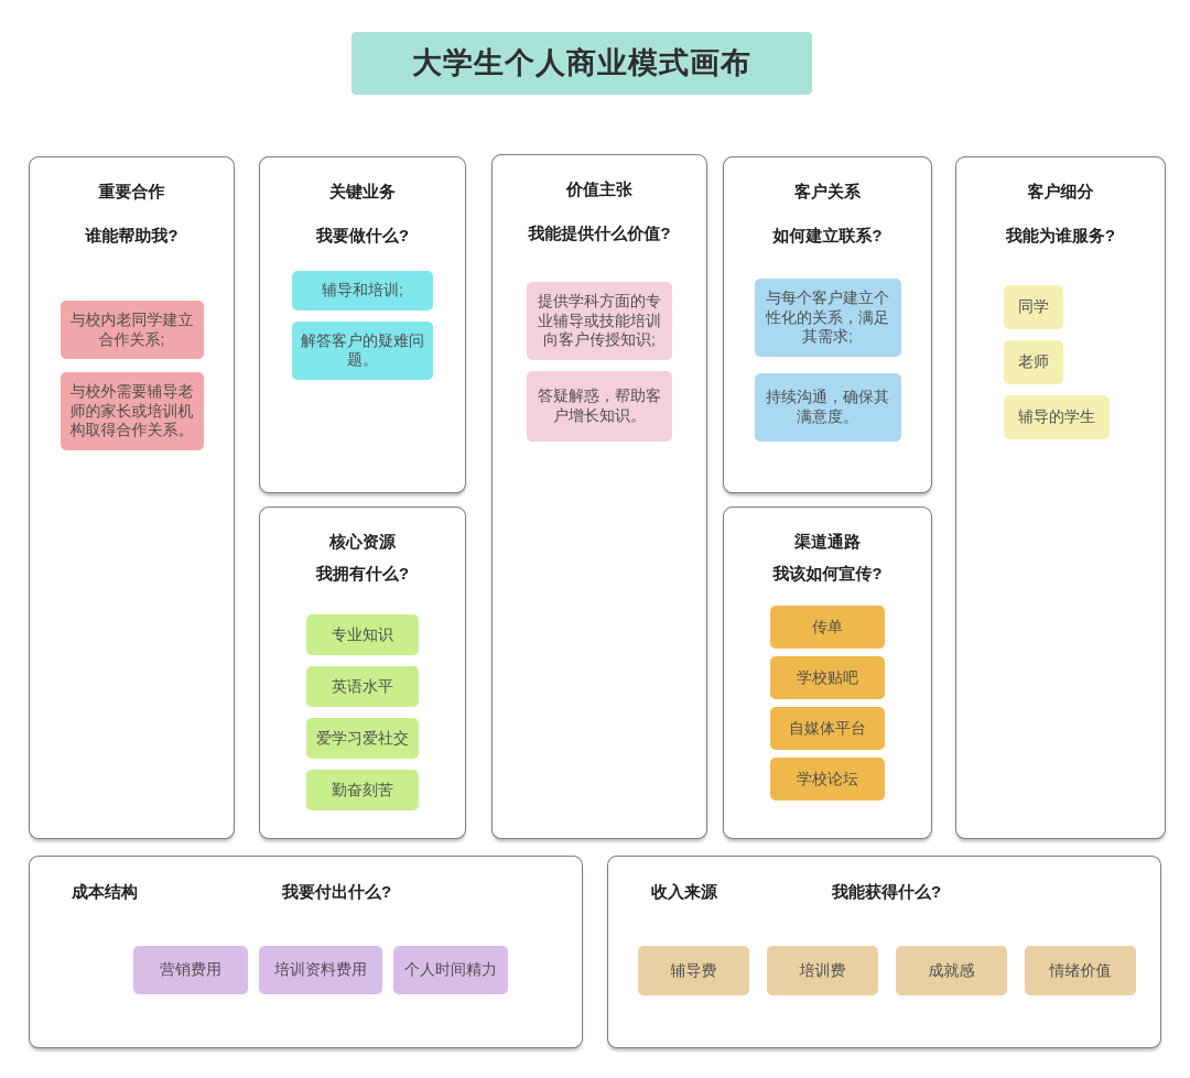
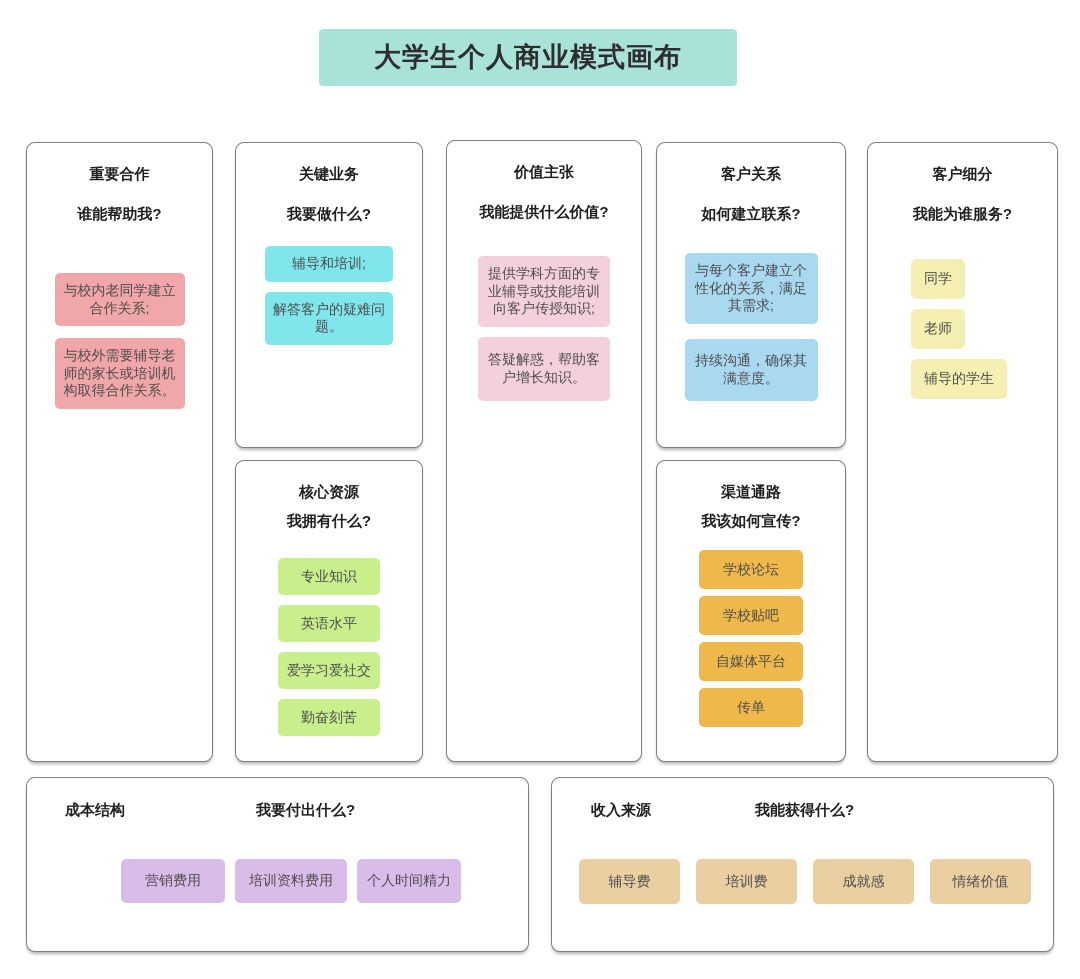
  大学生个人商业模式画布
  重要合作
  谁能帮助我?
  与校内老同学建立合作关系;
  与校外需要辅导老师的家长或培训机构取得合作关系。
  关键业务
  我要做什么?
  辅导和培训;
  解答客户的疑难问题。
  核心资源
  我拥有什么?
  专业知识
  英语水平
  爱学习爱社交
  勤奋刻苦
  价值主张
  我能提供什么价值?
  提供学科方面的专业辅导或技能培训向客户传授知识;
  答疑解惑，帮助客户增长知识。
  客户关系
  如何建立联系?
  与每个客户建立个性化的关系，满足其需求;
  持续沟通，确保其满意度。
  渠道通路
  我该如何宣传?
- 传单
+ 学校论坛
  学校贴吧
  自媒体平台
- 学校论坛
+ 传单
  客户细分
  我能为谁服务?
  同学
  老师
  辅导的学生
  成本结构
  我要付出什么?
  营销费用
  培训资料费用
  个人时间精力
  收入来源
  我能获得什么?
  辅导费
  培训费
  成就感
  情绪价值
